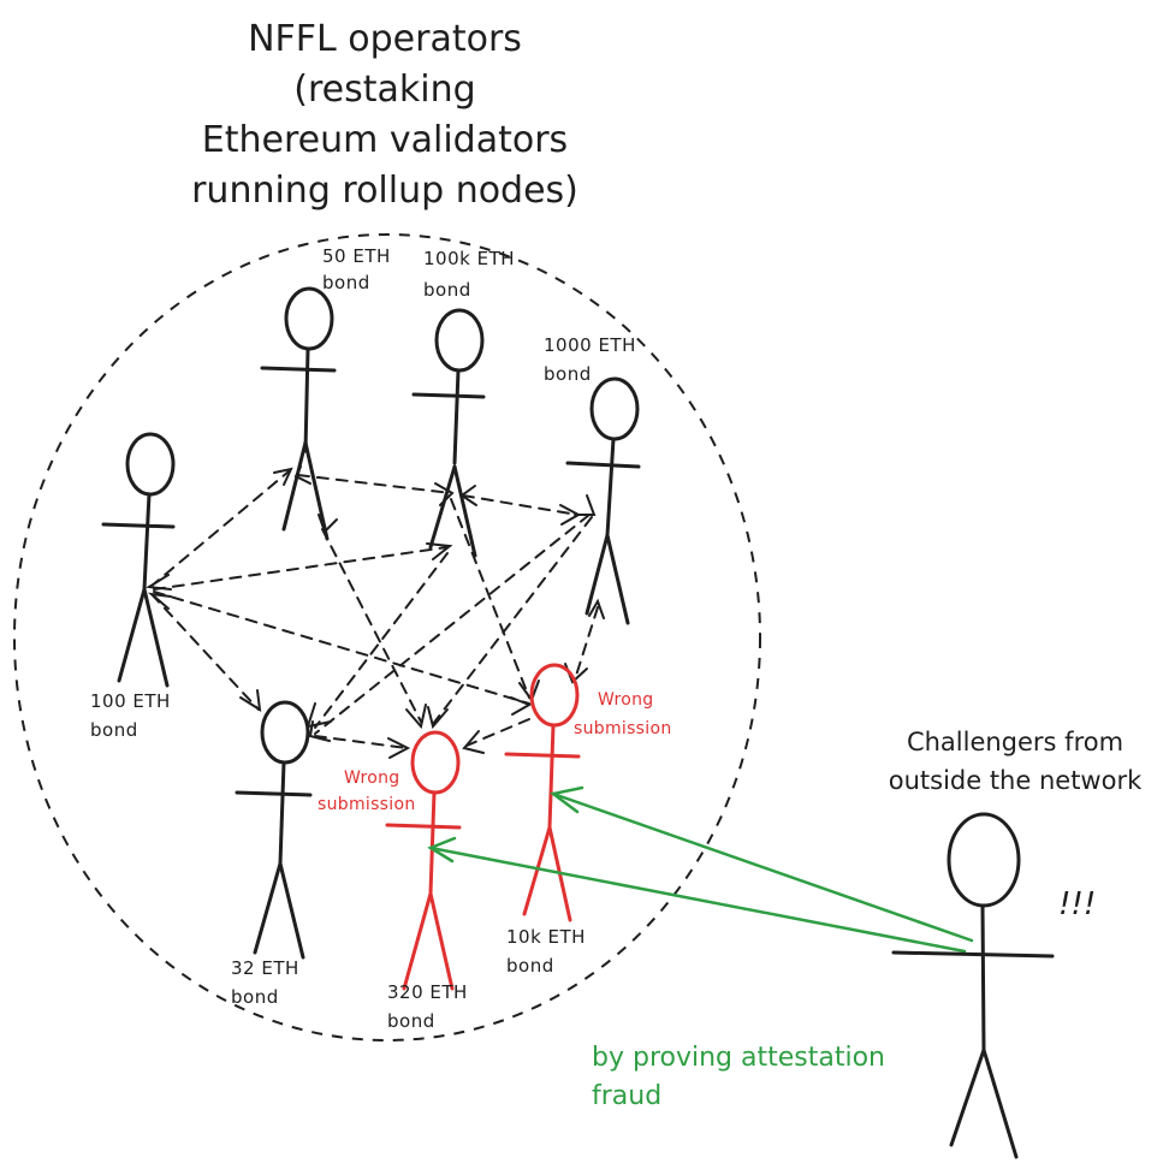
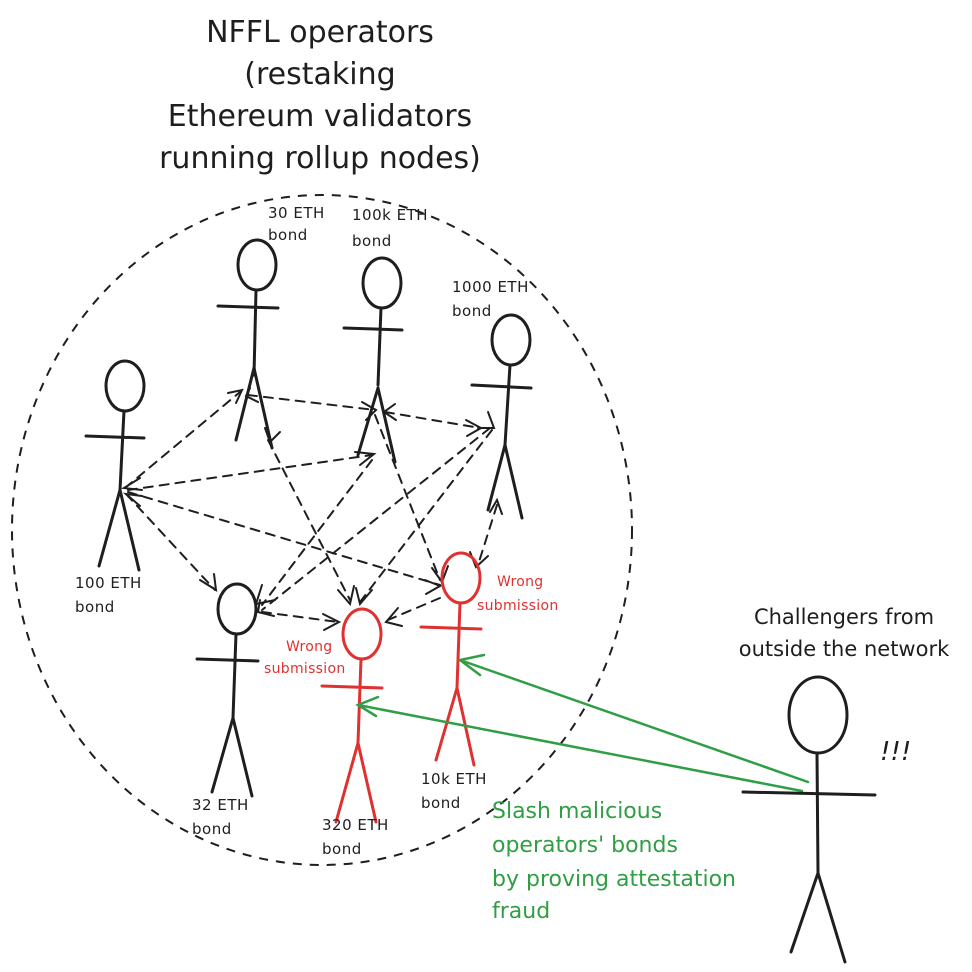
  NFFL operators
  (restaking
  Ethereum validators
  running rollup nodes)
- 50 ETH
+ 30 ETH
  bond
  100k ETH
  bond
  1000 ETH
  bond
  100 ETH
  bond
  32 ETH
  bond
  Wrong
  submission
  320 ETH
  bond
  Wrong
  submission
  10k ETH
  bond
  Challengers from
  outside the network
  !!!
+ Slash malicious
+ operators' bonds
  by proving attestation
  fraud
